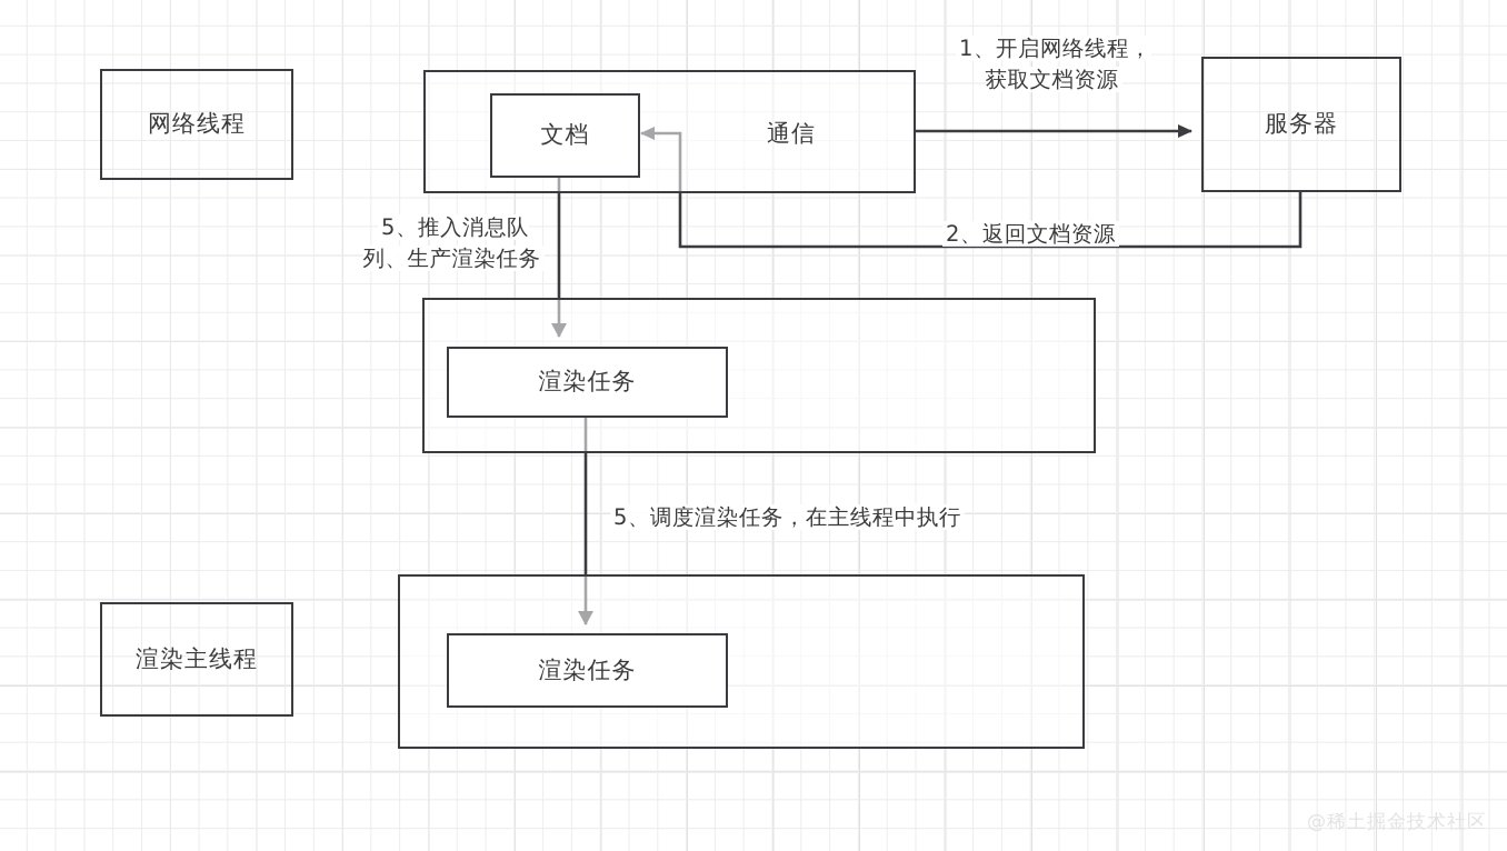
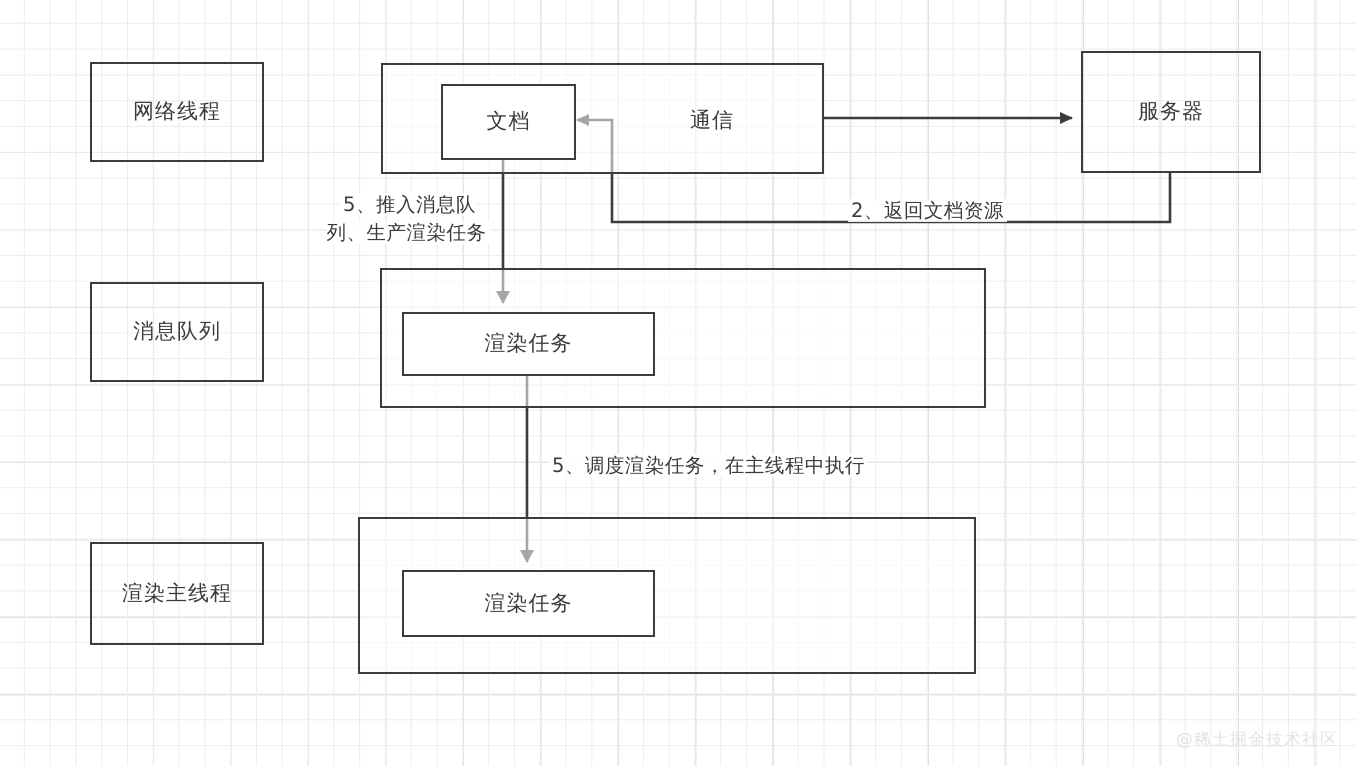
  网络线程
+ 消息队列
  渲染主线程
  通信
  文档
  服务器
  渲染任务
  渲染任务
- 1、开启网络线程，获取文档资源
  2、返回文档资源
  5、推入消息队列、生产渲染任务
  5、调度渲染任务，在主线程中执行
  @稀土掘金技术社区
